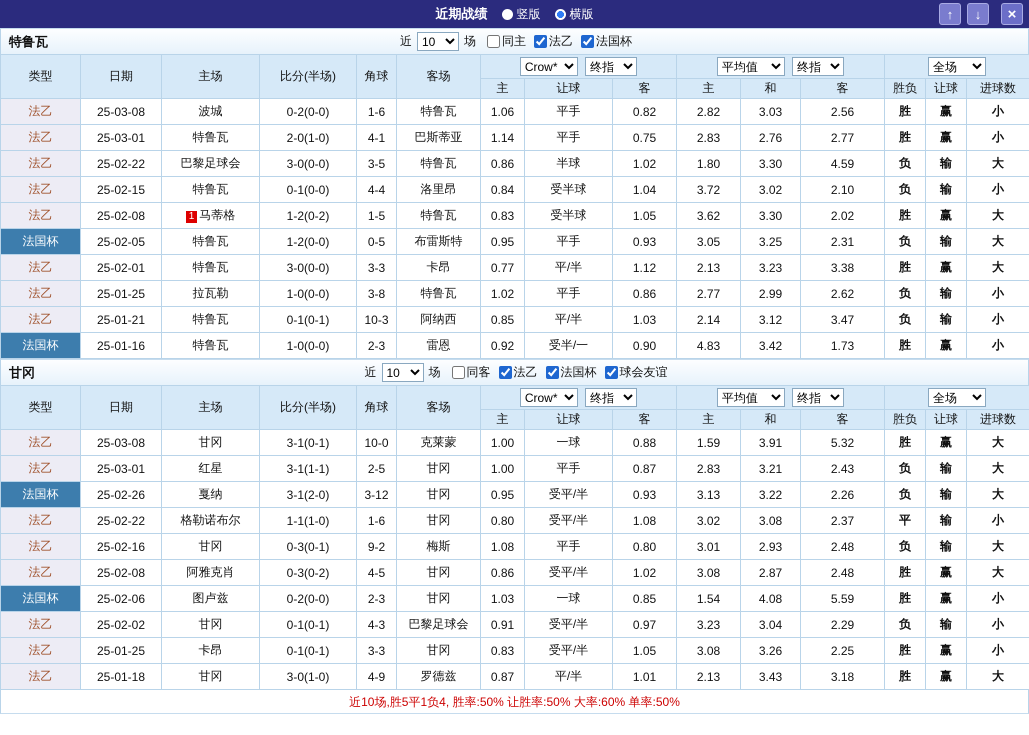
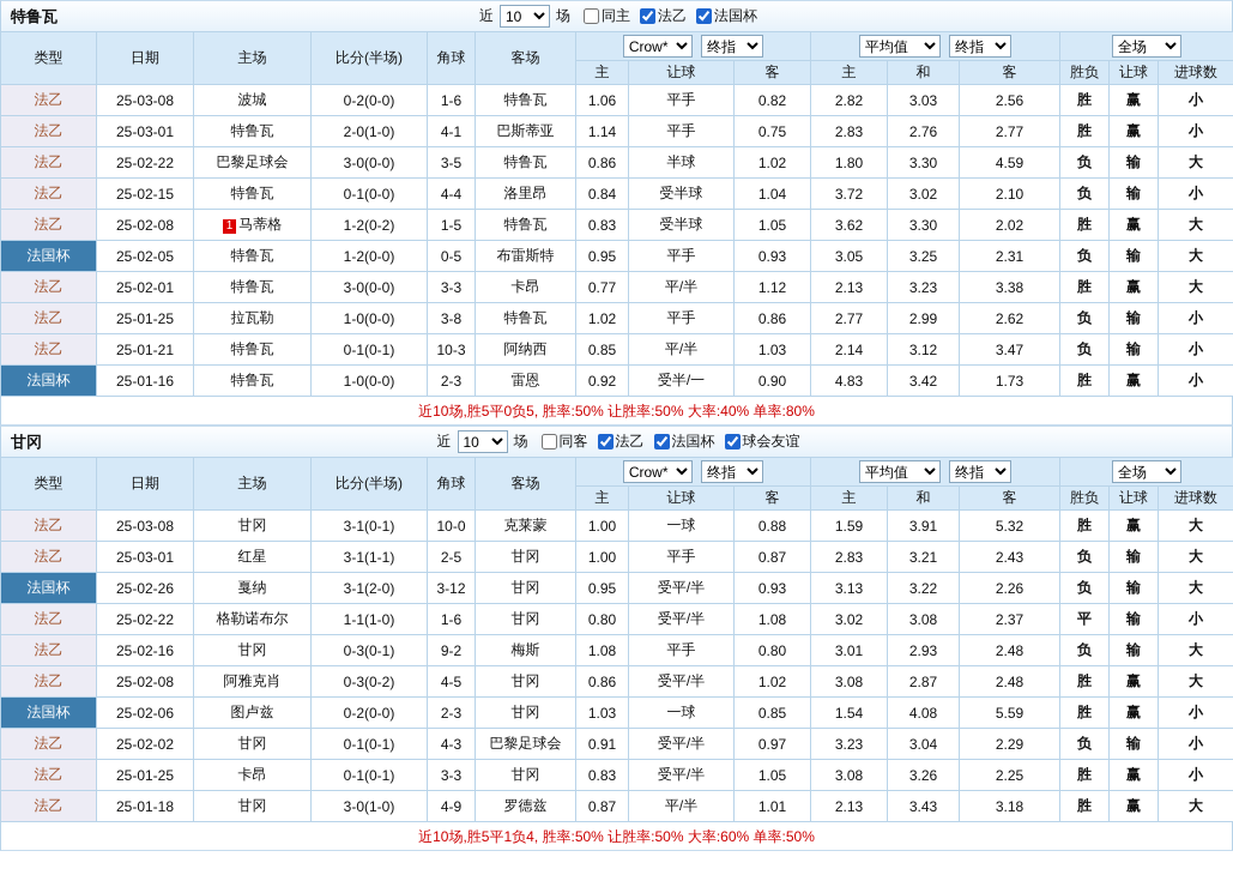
- 近期战绩
- 竖版
- 横版
- ↑
- ↓
- ×
  特鲁瓦
  近
  10
  场
  同主
  法乙
  法国杯
  类型	日期	主场	比分(半场)	角球	客场	Crow* 终指	平均值 终指	全场
  主	让球	客	主	和	客	胜负	让球	进球数
  法乙	25-03-08	波城	0-2(0-0)	1-6	特鲁瓦	1.06	平手	0.82	2.82	3.03	2.56	胜	赢	小
  法乙	25-03-01	特鲁瓦	2-0(1-0)	4-1	巴斯蒂亚	1.14	平手	0.75	2.83	2.76	2.77	胜	赢	小
  法乙	25-02-22	巴黎足球会	3-0(0-0)	3-5	特鲁瓦	0.86	半球	1.02	1.80	3.30	4.59	负	输	大
  法乙	25-02-15	特鲁瓦	0-1(0-0)	4-4	洛里昂	0.84	受半球	1.04	3.72	3.02	2.10	负	输	小
  法乙	25-02-08	1 马蒂格	1-2(0-2)	1-5	特鲁瓦	0.83	受半球	1.05	3.62	3.30	2.02	胜	赢	大
  法国杯	25-02-05	特鲁瓦	1-2(0-0)	0-5	布雷斯特	0.95	平手	0.93	3.05	3.25	2.31	负	输	大
  法乙	25-02-01	特鲁瓦	3-0(0-0)	3-3	卡昂	0.77	平/半	1.12	2.13	3.23	3.38	胜	赢	大
  法乙	25-01-25	拉瓦勒	1-0(0-0)	3-8	特鲁瓦	1.02	平手	0.86	2.77	2.99	2.62	负	输	小
  法乙	25-01-21	特鲁瓦	0-1(0-1)	10-3	阿纳西	0.85	平/半	1.03	2.14	3.12	3.47	负	输	小
  法国杯	25-01-16	特鲁瓦	1-0(0-0)	2-3	雷恩	0.92	受半/一	0.90	4.83	3.42	1.73	胜	赢	小
+ 近10场,胜5平0负5, 胜率:50% 让胜率:50% 大率:40% 单率:80%
  甘冈
  近
  10
  场
  同客
  法乙
  法国杯
  球会友谊
  类型	日期	主场	比分(半场)	角球	客场	Crow* 终指	平均值 终指	全场
  主	让球	客	主	和	客	胜负	让球	进球数
  法乙	25-03-08	甘冈	3-1(0-1)	10-0	克莱蒙	1.00	一球	0.88	1.59	3.91	5.32	胜	赢	大
  法乙	25-03-01	红星	3-1(1-1)	2-5	甘冈	1.00	平手	0.87	2.83	3.21	2.43	负	输	大
  法国杯	25-02-26	戛纳	3-1(2-0)	3-12	甘冈	0.95	受平/半	0.93	3.13	3.22	2.26	负	输	大
  法乙	25-02-22	格勒诺布尔	1-1(1-0)	1-6	甘冈	0.80	受平/半	1.08	3.02	3.08	2.37	平	输	小
  法乙	25-02-16	甘冈	0-3(0-1)	9-2	梅斯	1.08	平手	0.80	3.01	2.93	2.48	负	输	大
  法乙	25-02-08	阿雅克肖	0-3(0-2)	4-5	甘冈	0.86	受平/半	1.02	3.08	2.87	2.48	胜	赢	大
  法国杯	25-02-06	图卢兹	0-2(0-0)	2-3	甘冈	1.03	一球	0.85	1.54	4.08	5.59	胜	赢	小
  法乙	25-02-02	甘冈	0-1(0-1)	4-3	巴黎足球会	0.91	受平/半	0.97	3.23	3.04	2.29	负	输	小
  法乙	25-01-25	卡昂	0-1(0-1)	3-3	甘冈	0.83	受平/半	1.05	3.08	3.26	2.25	胜	赢	小
  法乙	25-01-18	甘冈	3-0(1-0)	4-9	罗德兹	0.87	平/半	1.01	2.13	3.43	3.18	胜	赢	大
  近10场,胜5平1负4, 胜率:50% 让胜率:50% 大率:60% 单率:50%
